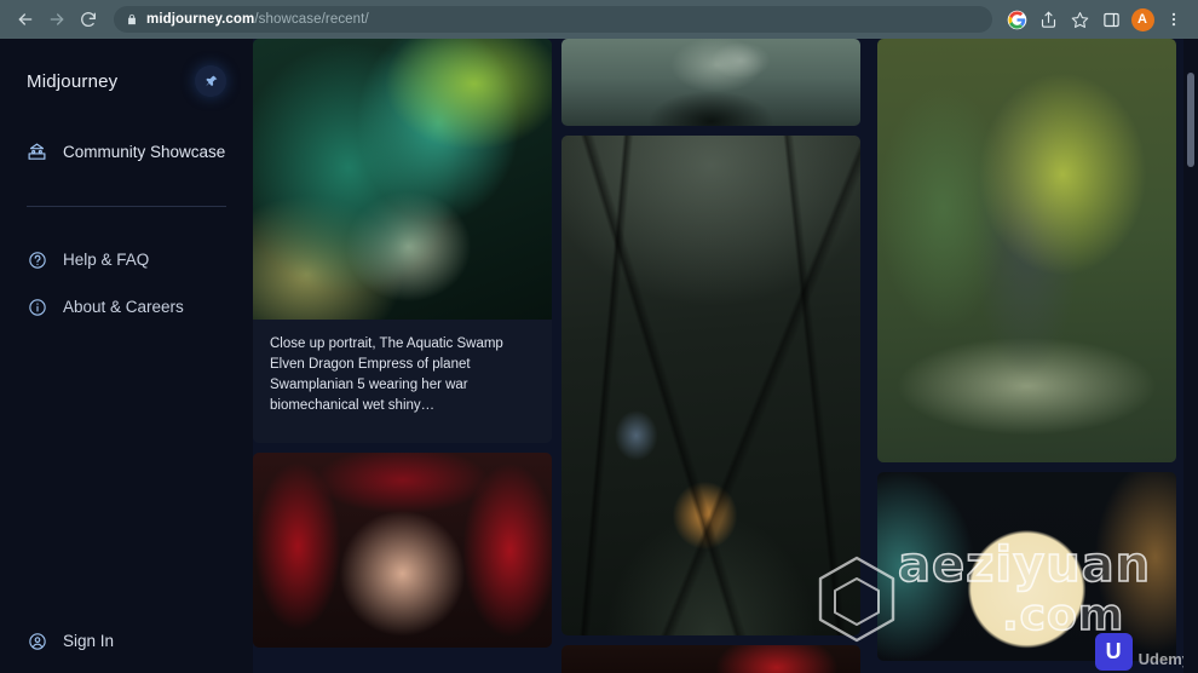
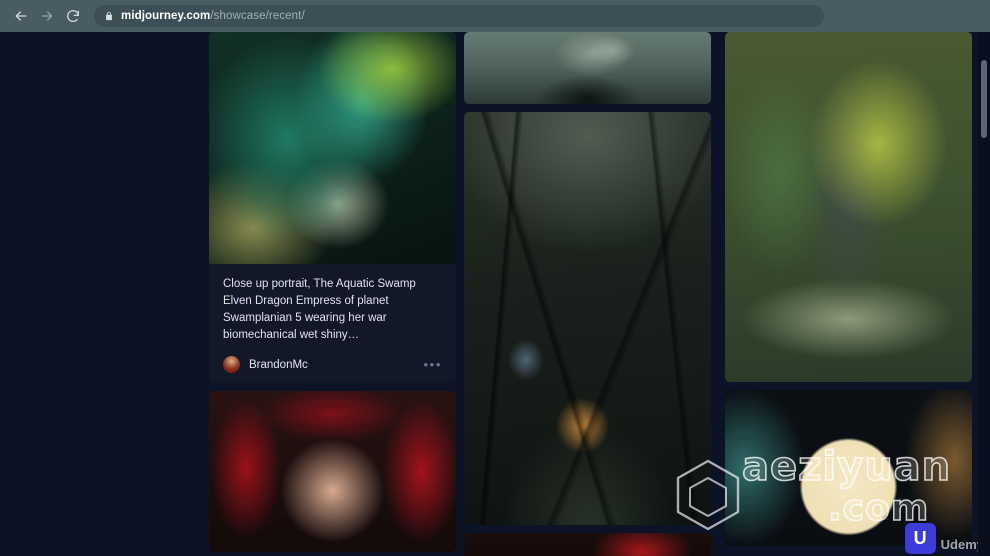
  midjourney.com/showcase/recent/
- A
- Midjourney
- Community Showcase
- Help & FAQ
- About & Careers
- Sign In
  Close up portrait, The Aquatic Swamp Elven Dragon Empress of planet Swamplanian 5 wearing her war biomechanical wet shiny…
+ BrandonMc
+ •••
  aeziyuan
  .com
  U
  Udem
